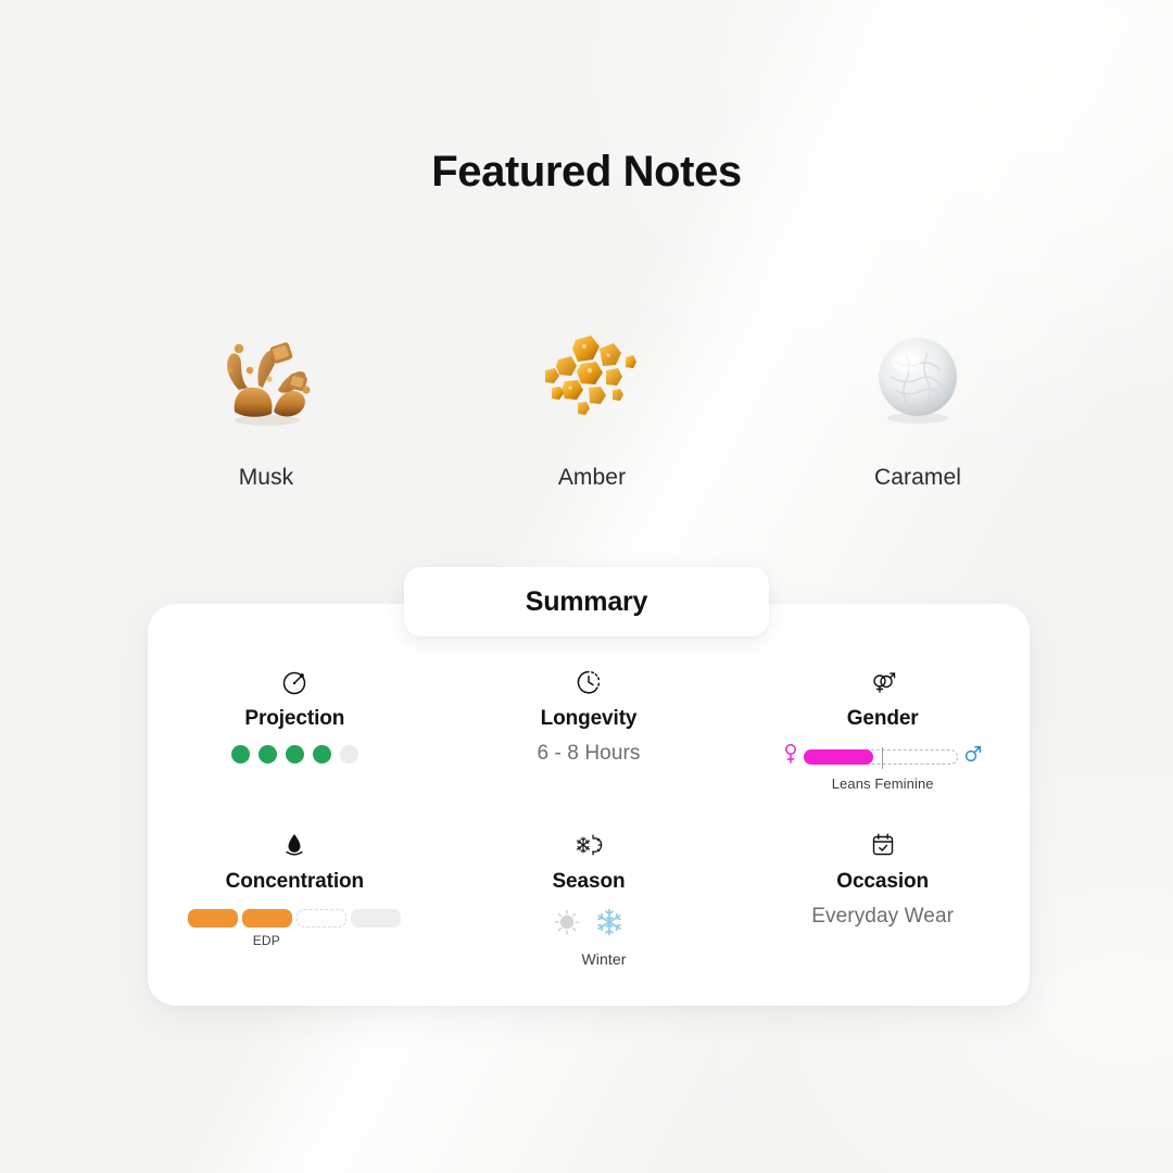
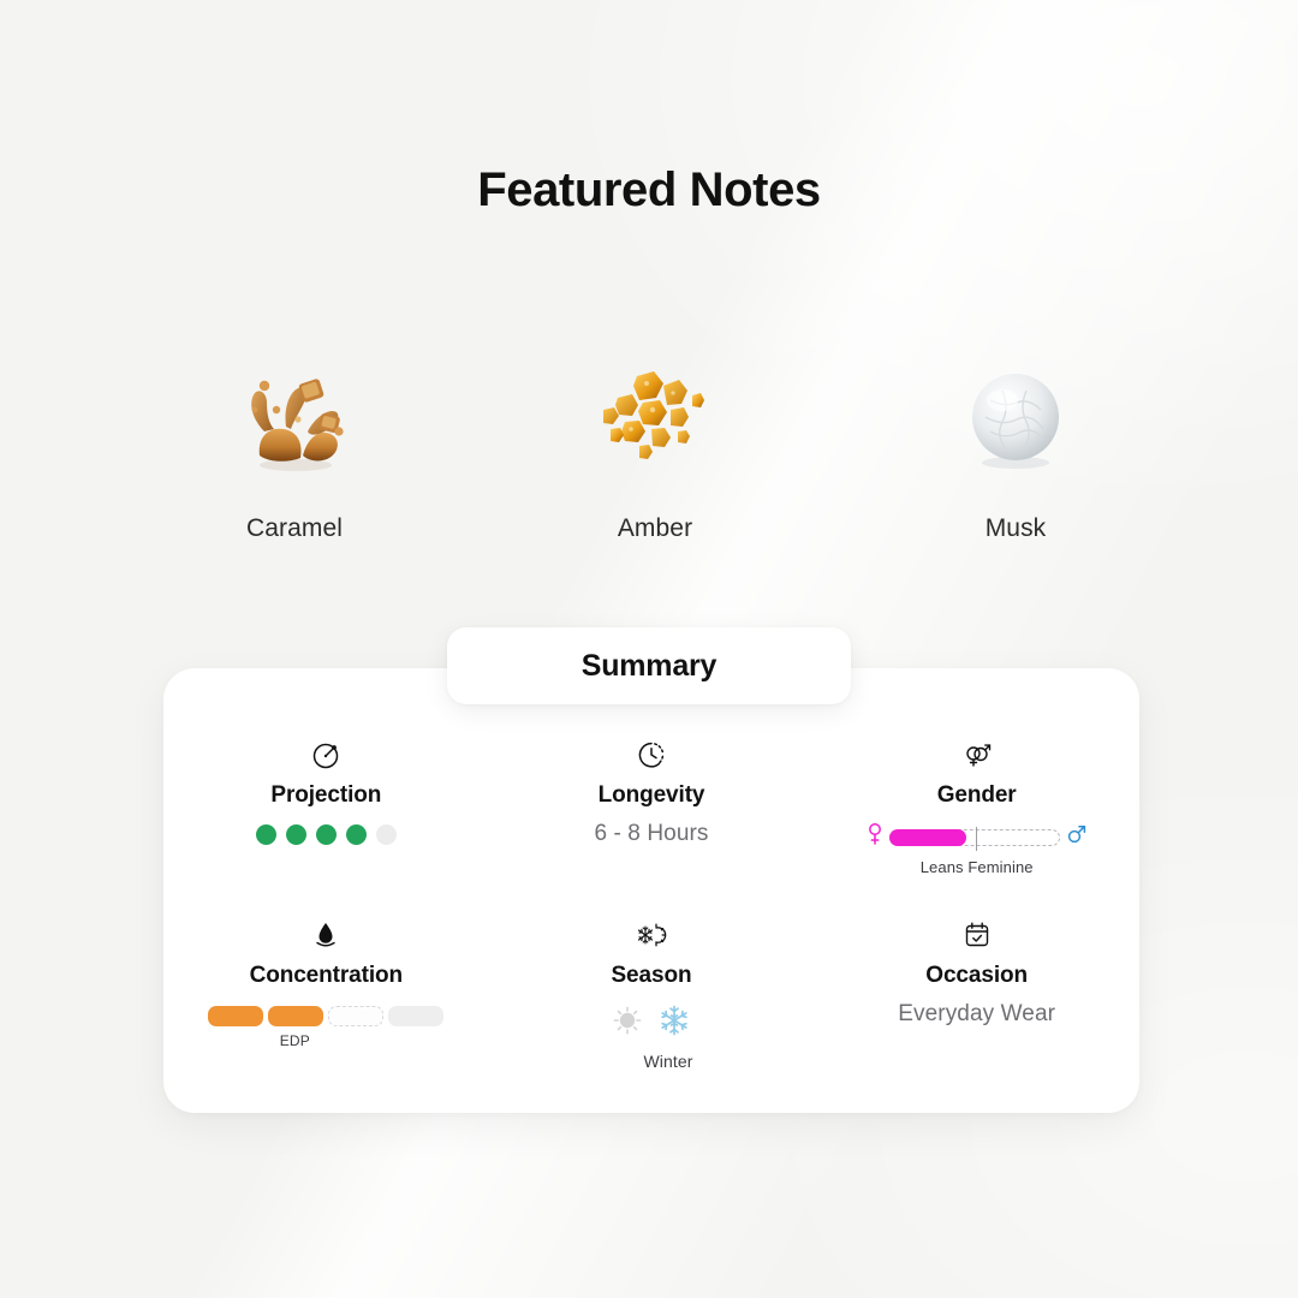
  Featured Notes
- Musk
+ Caramel
  Amber
- Caramel
+ Musk
  Summary
  Projection
  Longevity
  6 - 8 Hours
  Gender
  Leans Feminine
  Concentration
  EDP
  Season
  Winter
  Occasion
  Everyday Wear
